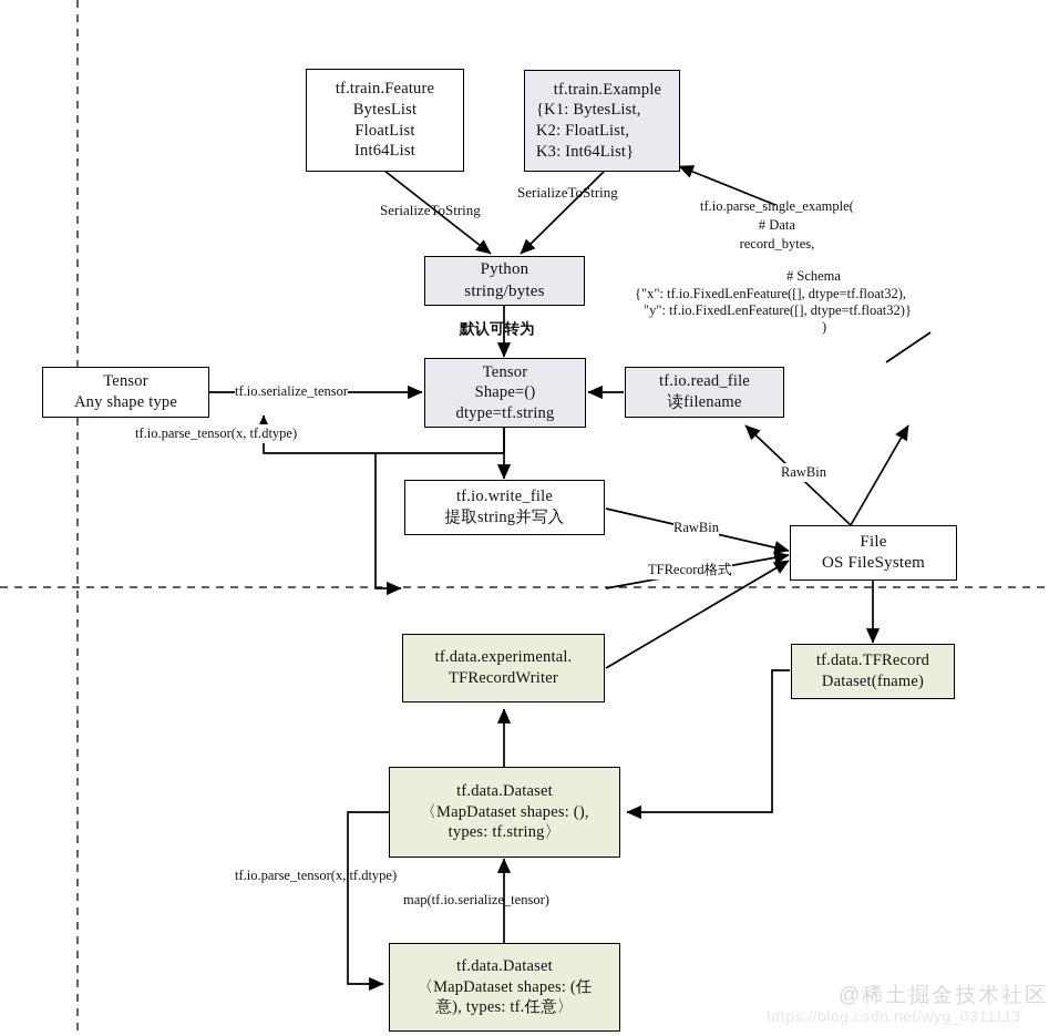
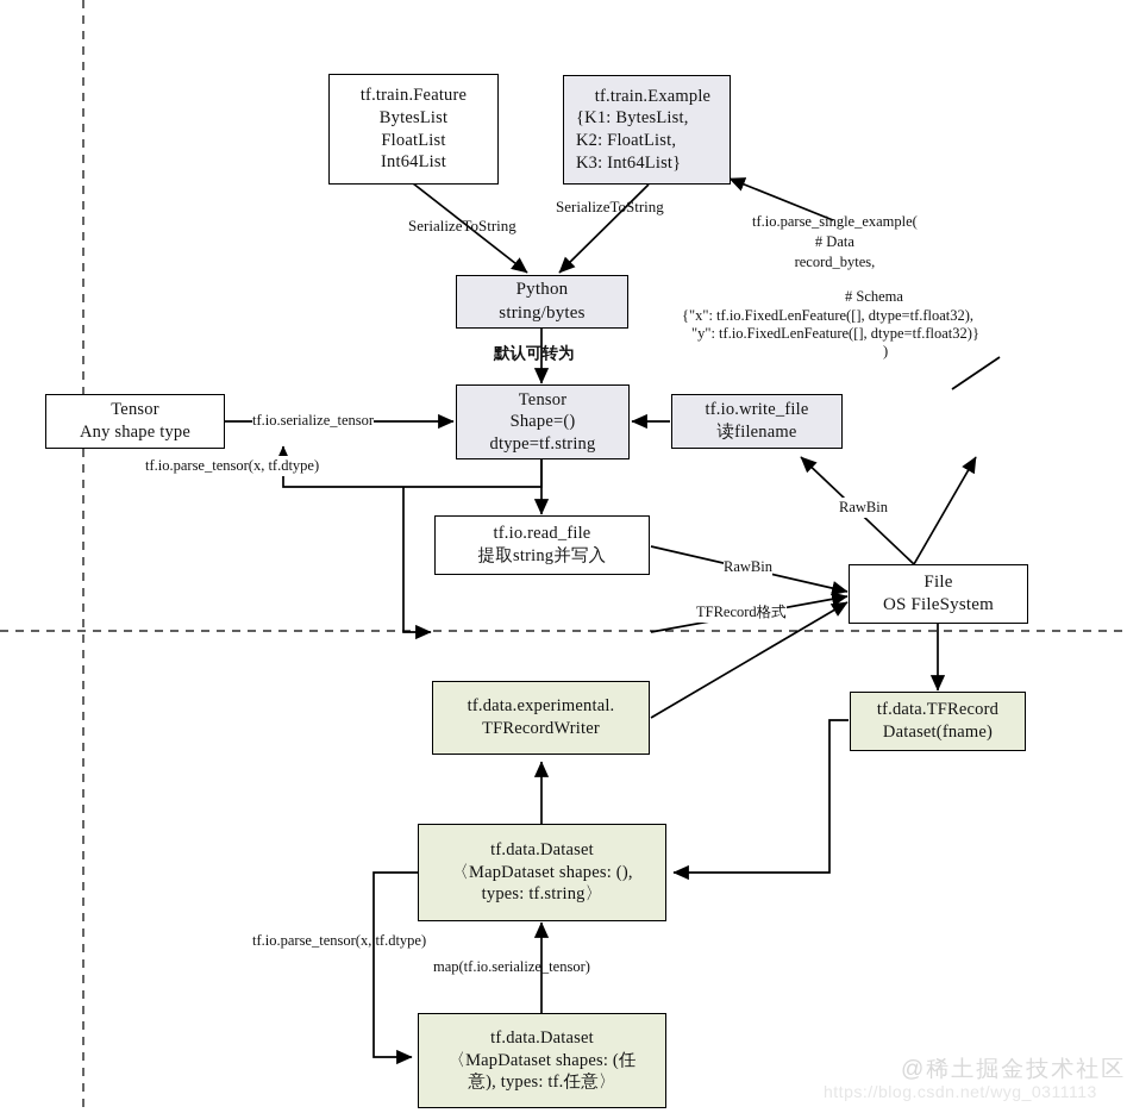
  tf.train.Feature
  BytesList
  FloatList
  Int64List
  tf.train.Example
  {K1: BytesList,
  K2: FloatList,
  K3: Int64List}
  Python
  string/bytes
  Tensor
  Any shape type
  Tensor
  Shape=()
  dtype=tf.string
- tf.io.read_file
+ tf.io.write_file
  读filename
- tf.io.write_file
+ tf.io.read_file
  提取string并写入
  File
  OS FileSystem
  tf.data.experimental.
  TFRecordWriter
  tf.data.TFRecord
  Dataset(fname)
  tf.data.Dataset
  〈MapDataset shapes: (),
  types: tf.string〉
  tf.data.Dataset
  〈MapDataset shapes: (任
  意), types: tf.任意〉
  SerializeToString
  SerializeToString
  默认可转为
  tf.io.serialize_tensor
  tf.io.parse_tensor(x, tf.dtype)
  tf.io.parse_single_example(
  # Data
  record_bytes,
  # Schema
  {"x": tf.io.FixedLenFeature([], dtype=tf.float32),
  "y": tf.io.FixedLenFeature([], dtype=tf.float32)}
  )
  RawBin
  RawBin
  TFRecord格式
  tf.io.parse_tensor(x, tf.dtype)
  map(tf.io.serialize_tensor)
  @稀土掘金技术社区
  https://blog.csdn.net/wyg_0311113
